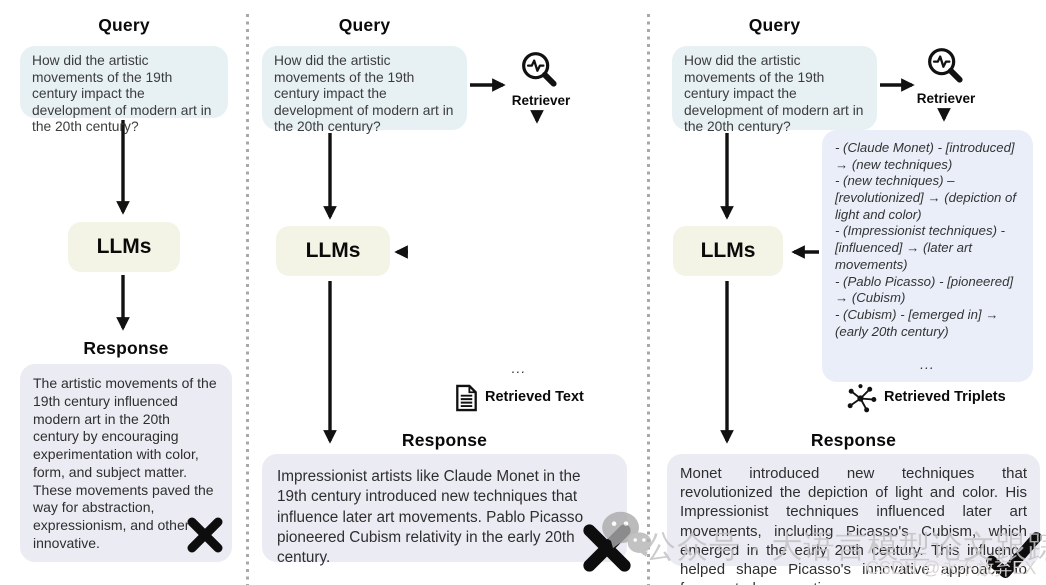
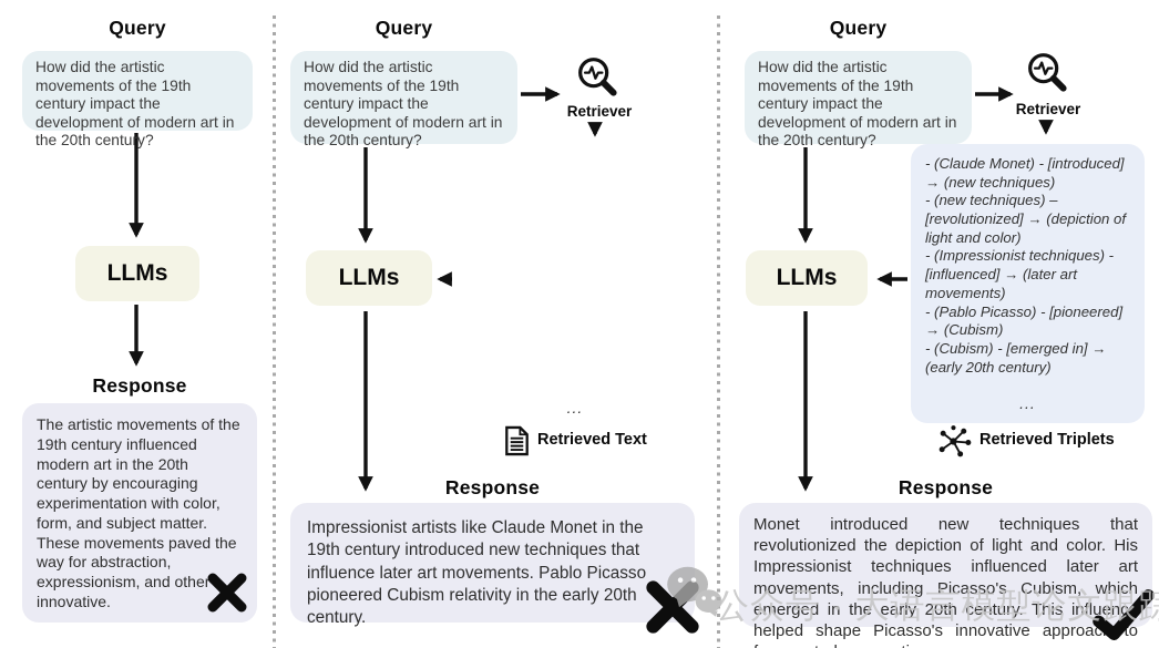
  Query
  How did the artistic movements of the 19th century impact the development of modern art in the 20th century?
  LLMs
  Response
  The artistic movements of the 19th century influenced modern art in the 20th century by encouraging experimentation with color, form, and subject matter. These movements paved the way for abstraction, expressionism, and other innovative.
  Query
  How did the artistic movements of the 19th century impact the development of modern art in the 20th century?
  Retriever
  ...
  Retrieved Text
  LLMs
  Response
  Impressionist artists like Claude Monet in the 19th century introduced new techniques that influence later art movements. Pablo Picasso pioneered Cubism relativity in the early 20th century.
  Query
  How did the artistic movements of the 19th century impact the development of modern art in the 20th century?
  Retriever
  - (Claude Monet) - [introduced] → (new techniques)
  - (new techniques) – [revolutionized] → (depiction of light and color)
  - (Impressionist techniques) - [influenced] → (later art movements)
  - (Pablo Picasso) - [pioneered] → (Cubism)
  - (Cubism) - [emerged in] → (early 20th century)
  ...
  Retrieved Triplets
  LLMs
  Response
  Monet introduced new techniques that revolutionized the depiction of light and color. His Impressionist techniques influenced later art movements, including Picasso's Cubism, which emerged in the early 20th century. This influenc helped shape Picasso's innovative approac to
  公众号 · 大语言模型论文跟踪
- CSDN @永不放弃EX
